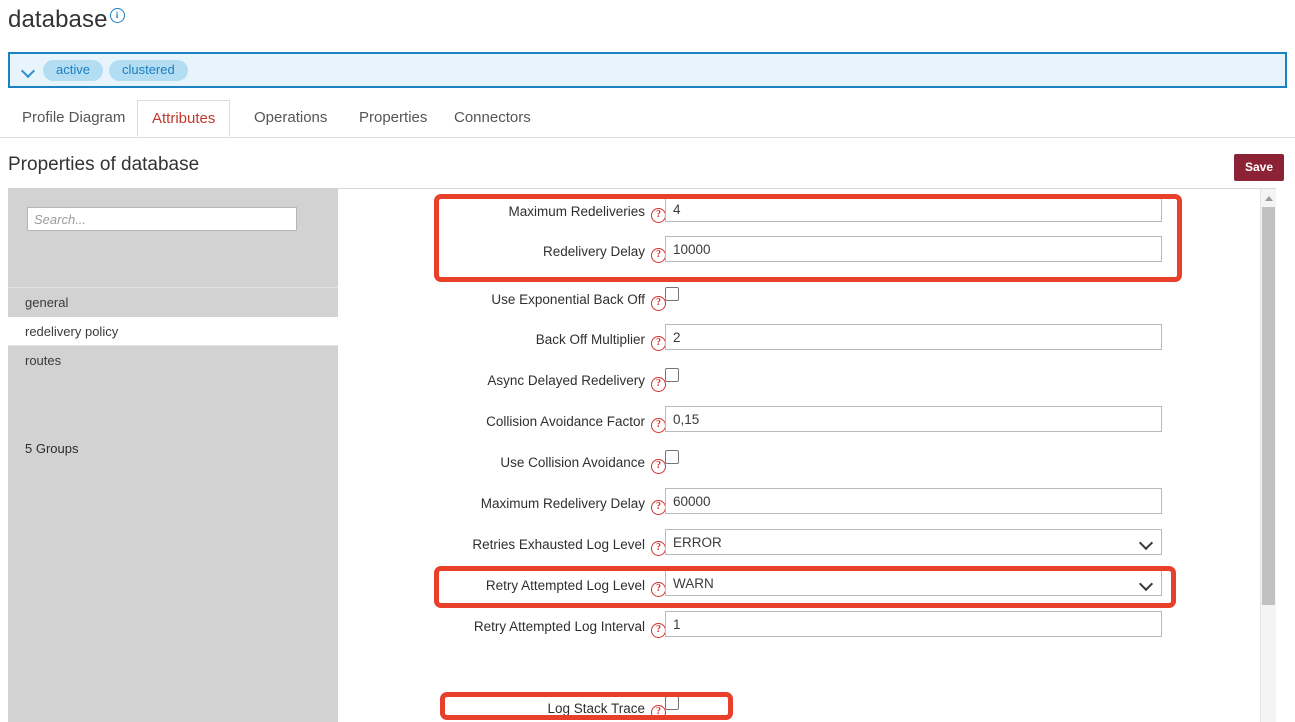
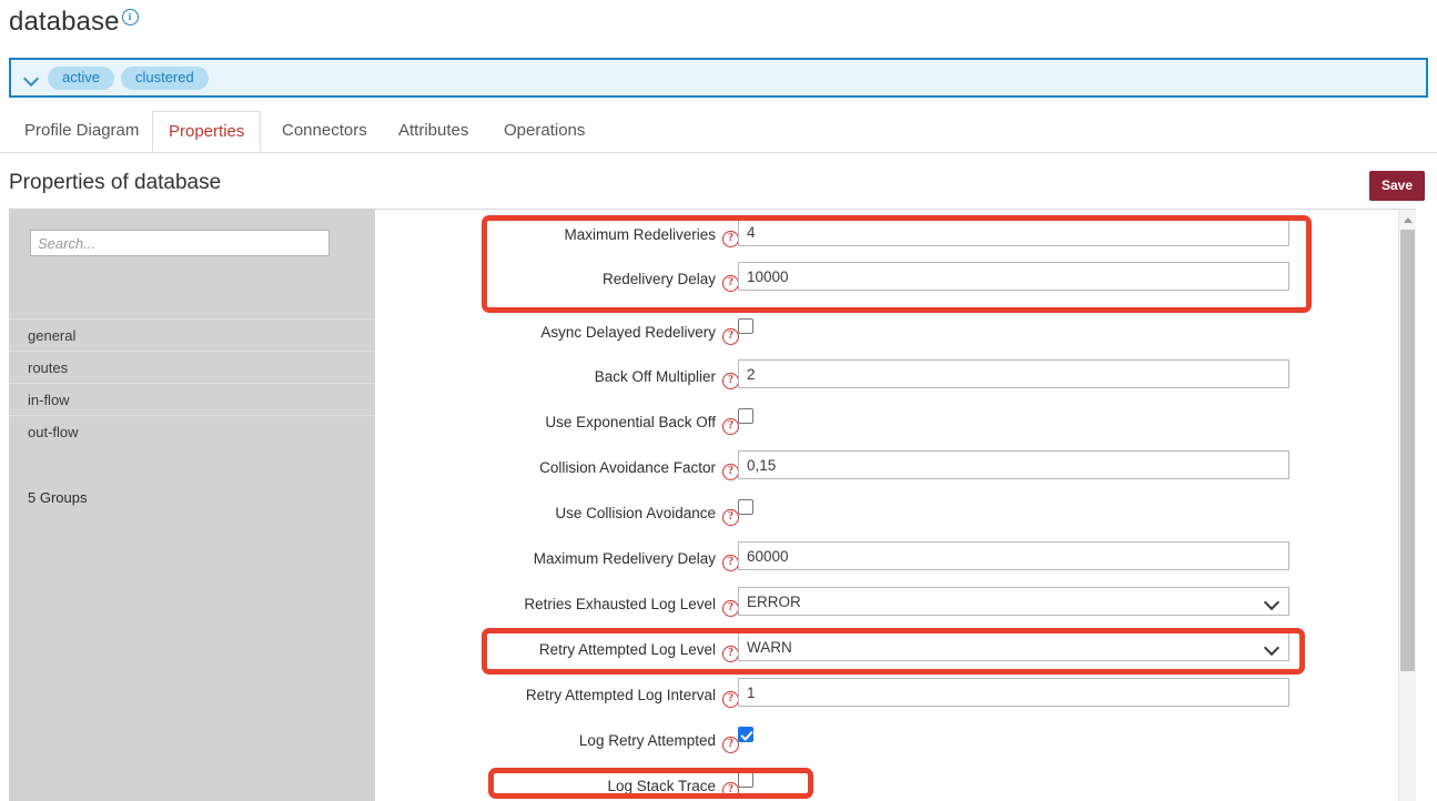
  database i
  active
  clustered
  Profile Diagram
- Attributes
+ Properties
- Operations
+ Connectors
- Properties
+ Attributes
- Connectors
+ Operations
  Properties of database
  Save
  Search...
  5 Groups
  general
- redelivery policy
  routes
+ in-flow
+ out-flow
  Maximum Redeliveries ?
  4
  Redelivery Delay ?
  10000
- Use Exponential Back Off ?
+ Async Delayed Redelivery ?
  Back Off Multiplier ?
  2
- Async Delayed Redelivery ?
+ Use Exponential Back Off ?
  Collision Avoidance Factor ?
  0,15
  Use Collision Avoidance ?
  Maximum Redelivery Delay ?
  60000
  Retries Exhausted Log Level ?
  ERROR
  Retry Attempted Log Level ?
  WARN
  Retry Attempted Log Interval ?
  1
+ Log Retry Attempted ?
  Log Stack Trace ?
